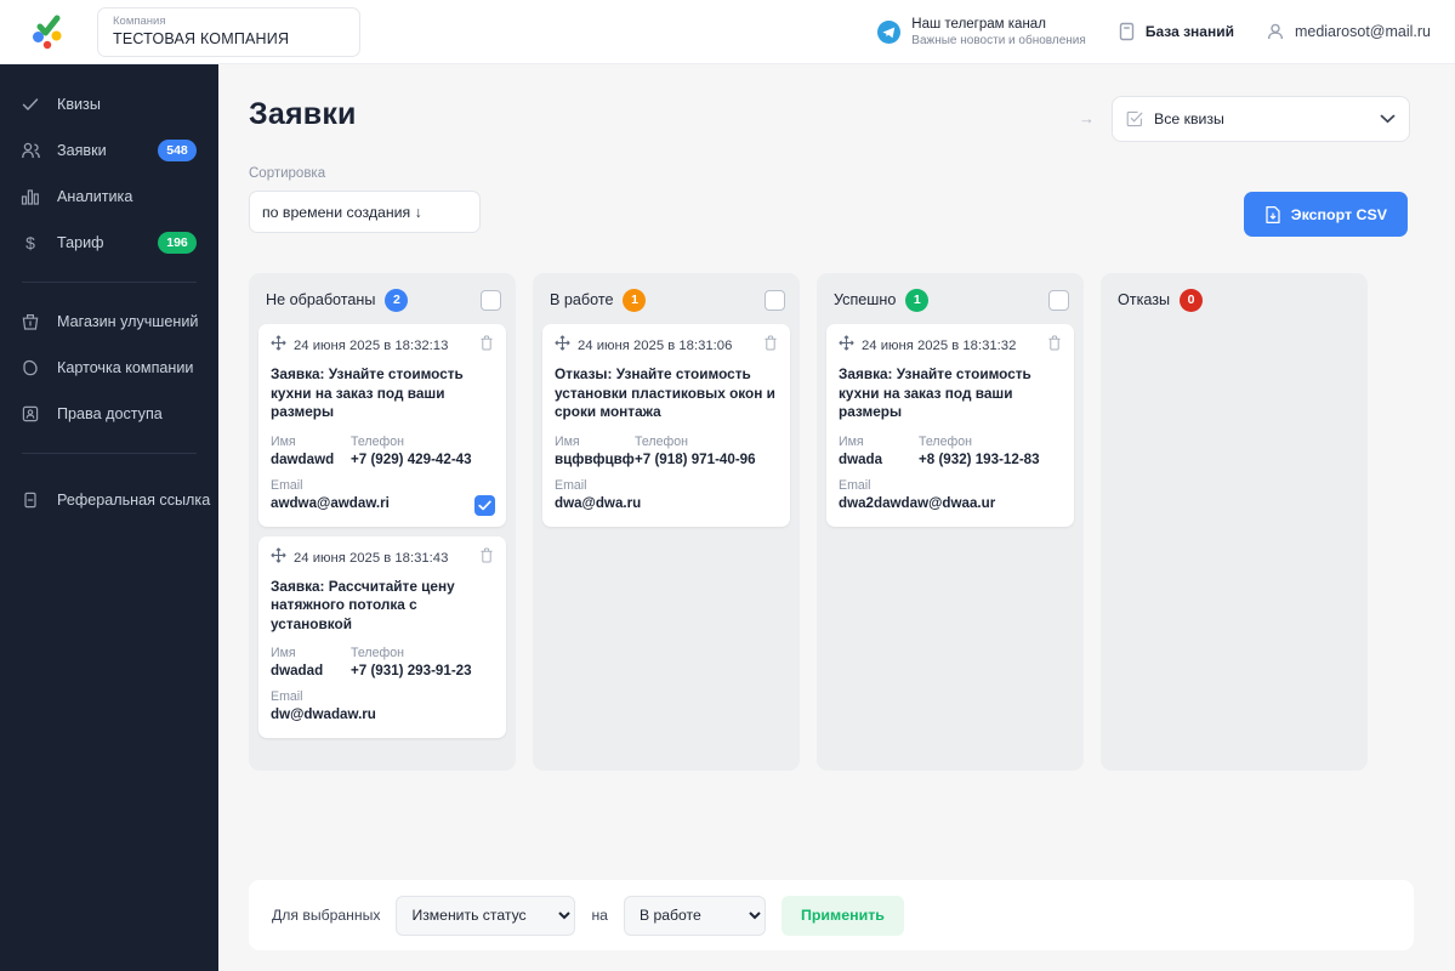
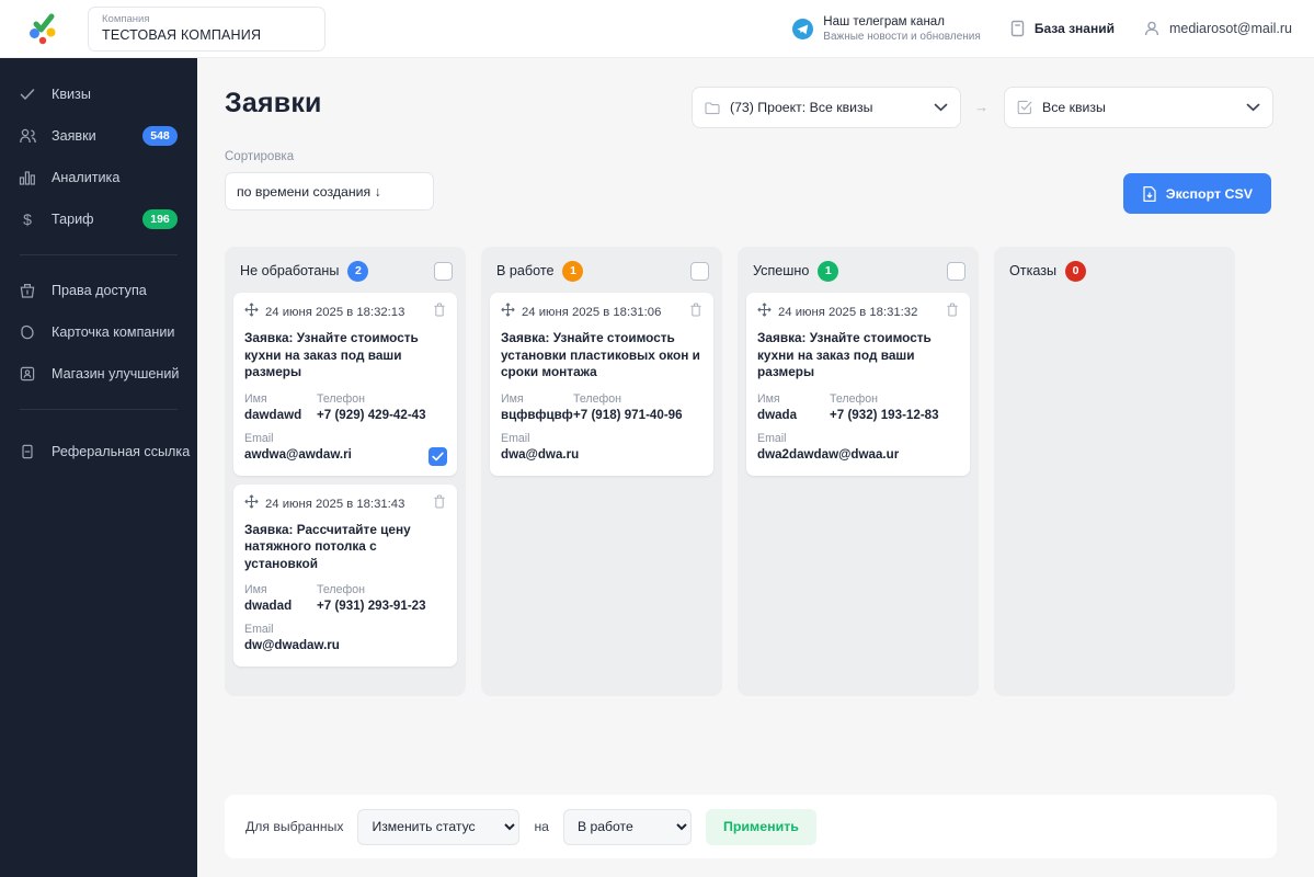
  Компания
  ТЕСТОВАЯ КОМПАНИЯ
  Наш телеграм канал
  Важные новости и обновления
  База знаний
  mediarosot@mail.ru
  Квизы
  Заявки
  548
  Аналитика
  $
  Тариф
  196
- Магазин улучшений
+ Права доступа
  Карточка компании
- Права доступа
+ Магазин улучшений
  Реферальная ссылка
  Заявки
  Сортировка
  по времени создания ↓
+ (73) Проект: Все квизы
  →
  Все квизы
  Экспорт CSV
  Не обработаны
  2
  24 июня 2025 в 18:32:13
  Заявка: Узнайте стоимость кухни на заказ под ваши размеры
  Имя
  dawdawd
  Телефон
  +7 (929) 429-42-43
  Email
  awdwa@awdaw.ri
  24 июня 2025 в 18:31:43
  Заявка: Рассчитайте цену натяжного потолка с установкой
  Имя
  dwadad
  Телефон
  +7 (931) 293-91-23
  Email
  dw@dwadaw.ru
  В работе
  1
  24 июня 2025 в 18:31:06
- Отказы: Узнайте стоимость установки пластиковых окон и сроки монтажа
+ Заявка: Узнайте стоимость установки пластиковых окон и сроки монтажа
  Имя
  вцфвфцвф
  Телефон
  +7 (918) 971-40-96
  Email
  dwa@dwa.ru
  Успешно
  1
  24 июня 2025 в 18:31:32
  Заявка: Узнайте стоимость кухни на заказ под ваши размеры
  Имя
  dwada
  Телефон
- +8 (932) 193-12-83
+ +7 (932) 193-12-83
  Email
  dwa2dawdaw@dwaa.ur
  Отказы
  0
  Для выбранных
  Изменить статус
  на
  В работе
  Применить
